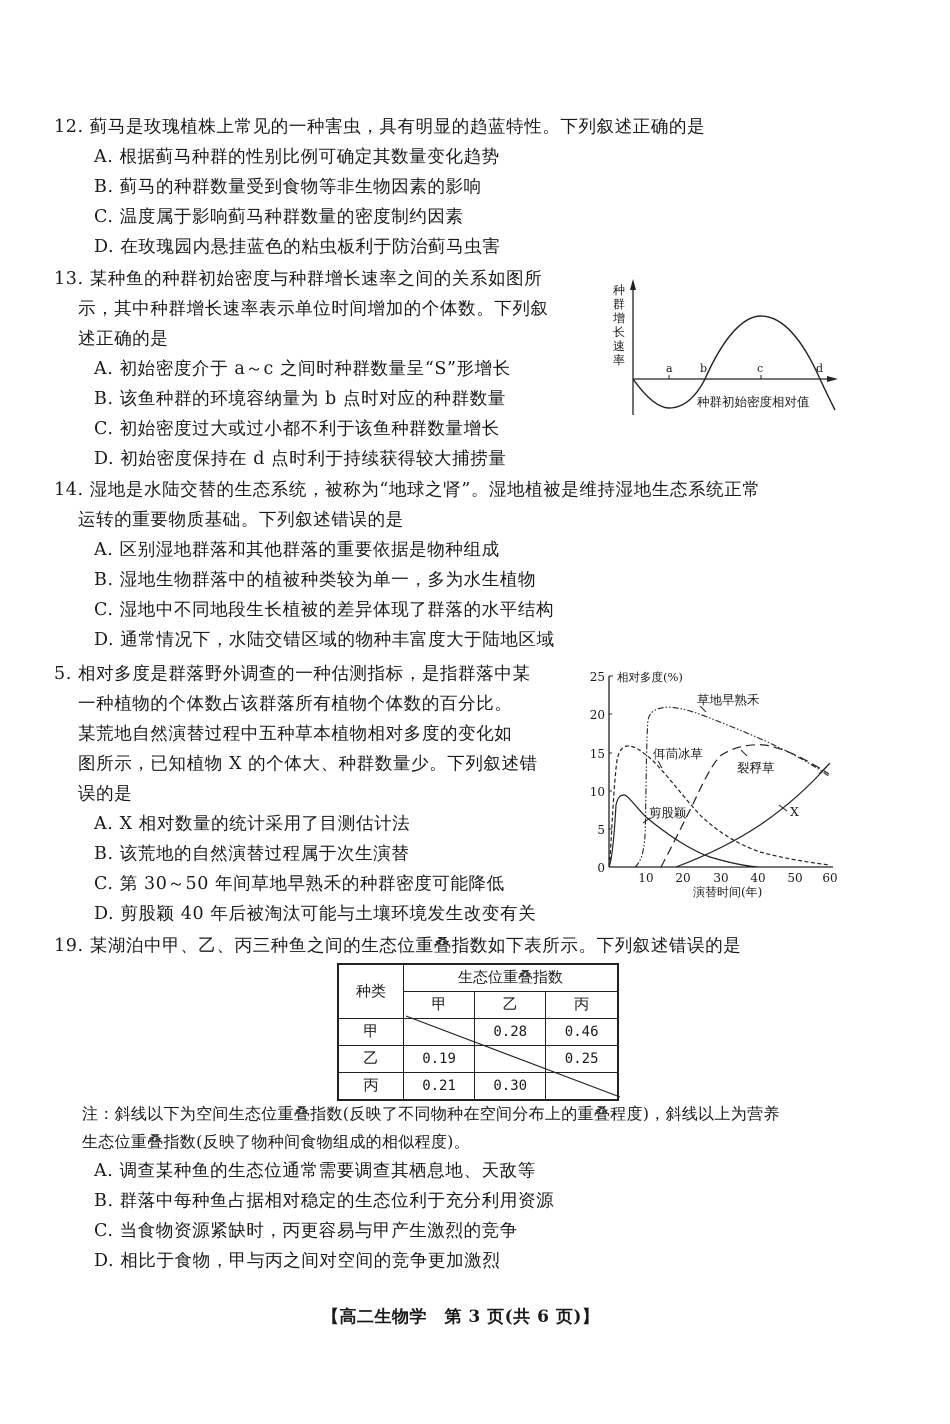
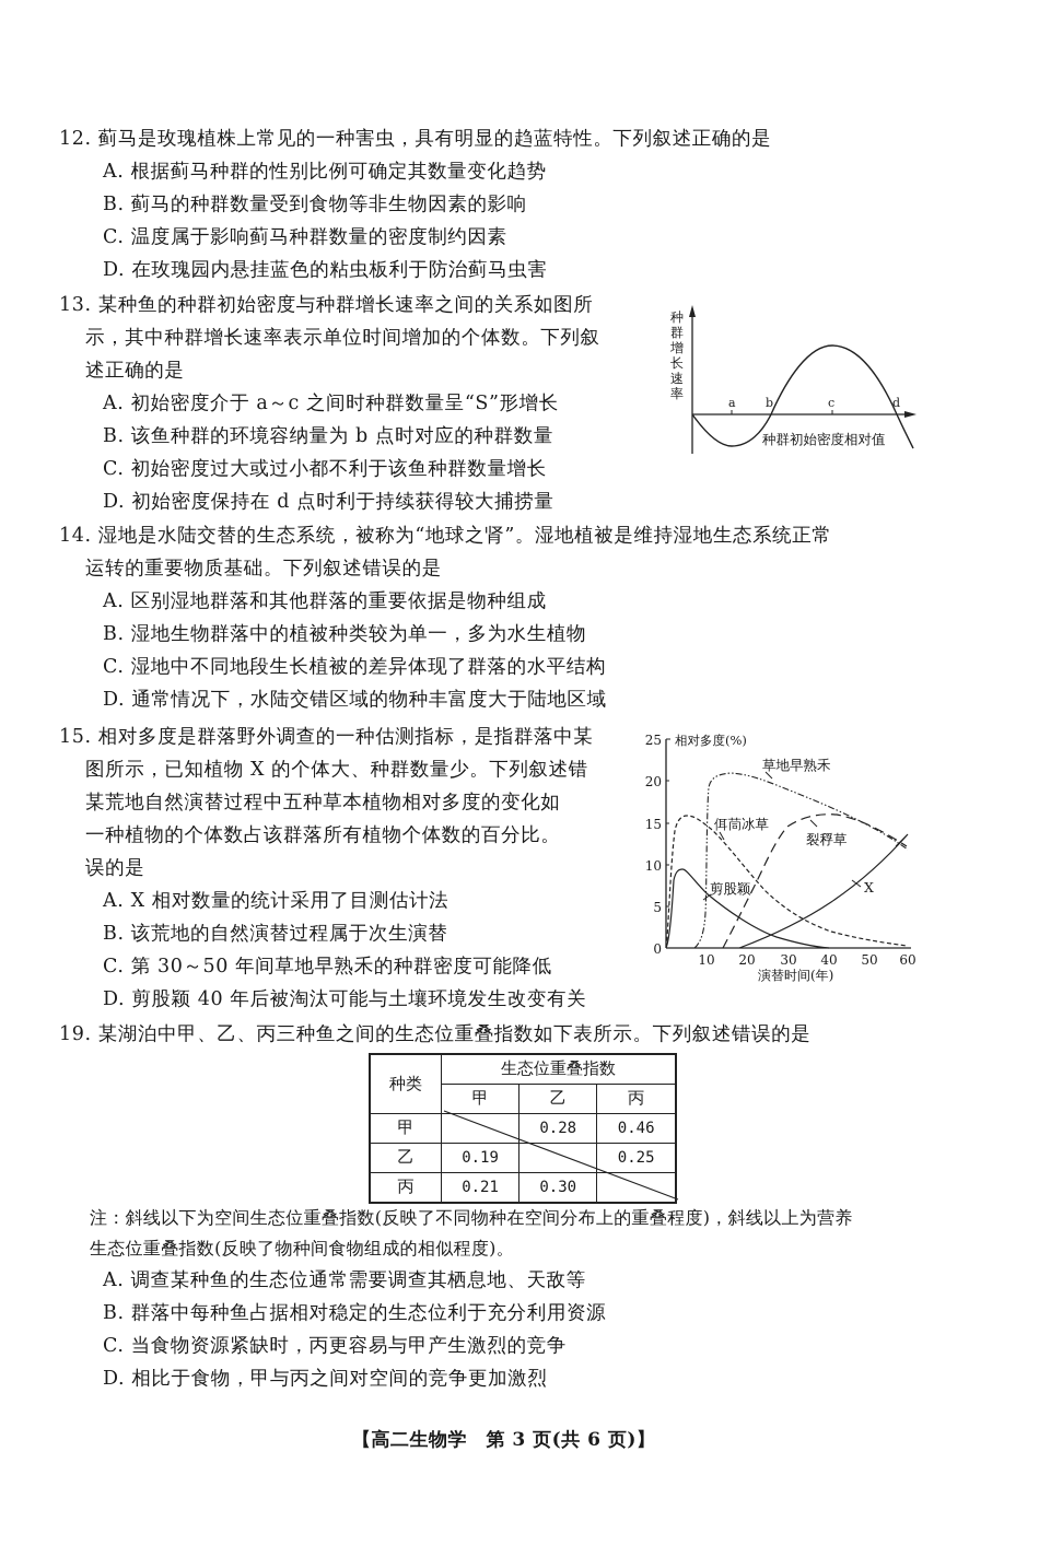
  12. 蓟马是玫瑰植株上常见的一种害虫，具有明显的趋蓝特性。下列叙述正确的是
  A. 根据蓟马种群的性别比例可确定其数量变化趋势
  B. 蓟马的种群数量受到食物等非生物因素的影响
  C. 温度属于影响蓟马种群数量的密度制约因素
  D. 在玫瑰园内悬挂蓝色的粘虫板利于防治蓟马虫害
  13. 某种鱼的种群初始密度与种群增长速率之间的关系如图所
  示，其中种群增长速率表示单位时间增加的个体数。下列叙
  述正确的是
  A. 初始密度介于 a～c 之间时种群数量呈“S”形增长
  B. 该鱼种群的环境容纳量为 b 点时对应的种群数量
  C. 初始密度过大或过小都不利于该鱼种群数量增长
  D. 初始密度保持在 d 点时利于持续获得较大捕捞量
  种
  群
  增
  长
  速
  率
  a
  b
  c
  d
  种群初始密度相对值
  14. 湿地是水陆交替的生态系统，被称为“地球之肾”。湿地植被是维持湿地生态系统正常
  运转的重要物质基础。下列叙述错误的是
  A. 区别湿地群落和其他群落的重要依据是物种组成
  B. 湿地生物群落中的植被种类较为单一，多为水生植物
  C. 湿地中不同地段生长植被的差异体现了群落的水平结构
  D. 通常情况下，水陆交错区域的物种丰富度大于陆地区域
- 5. 相对多度是群落野外调查的一种估测指标，是指群落中某
+ 15. 相对多度是群落野外调查的一种估测指标，是指群落中某
- 一种植物的个体数占该群落所有植物个体数的百分比。
+ 图所示，已知植物 X 的个体大、种群数量少。下列叙述错
  某荒地自然演替过程中五种草本植物相对多度的变化如
- 图所示，已知植物 X 的个体大、种群数量少。下列叙述错
+ 一种植物的个体数占该群落所有植物个体数的百分比。
  误的是
  A. X 相对数量的统计采用了目测估计法
  B. 该荒地的自然演替过程属于次生演替
  C. 第 30～50 年间草地早熟禾的种群密度可能降低
  D. 剪股颖 40 年后被淘汰可能与土壤环境发生改变有关
  25
  20
  15
  10
  5
  0
  10
  20
  30
  40
  50
  60
  相对多度(%)
  演替时间(年)
  草地早熟禾
  佴茼冰草
  裂稃草
  剪股颖
  X
  19. 某湖泊中甲、乙、丙三种鱼之间的生态位重叠指数如下表所示。下列叙述错误的是
  种类	生态位重叠指数
  甲	乙	丙
  甲		0.28	0.46
  乙	0.19		0.25
  丙	0.21	0.30
  注：斜线以下为空间生态位重叠指数(反映了不同物种在空间分布上的重叠程度)，斜线以上为营养
  生态位重叠指数(反映了物种间食物组成的相似程度)。
  A. 调查某种鱼的生态位通常需要调查其栖息地、天敌等
  B. 群落中每种鱼占据相对稳定的生态位利于充分利用资源
  C. 当食物资源紧缺时，丙更容易与甲产生激烈的竞争
  D. 相比于食物，甲与丙之间对空间的竞争更加激烈
  【高二生物学 第 3 页(共 6 页)】
